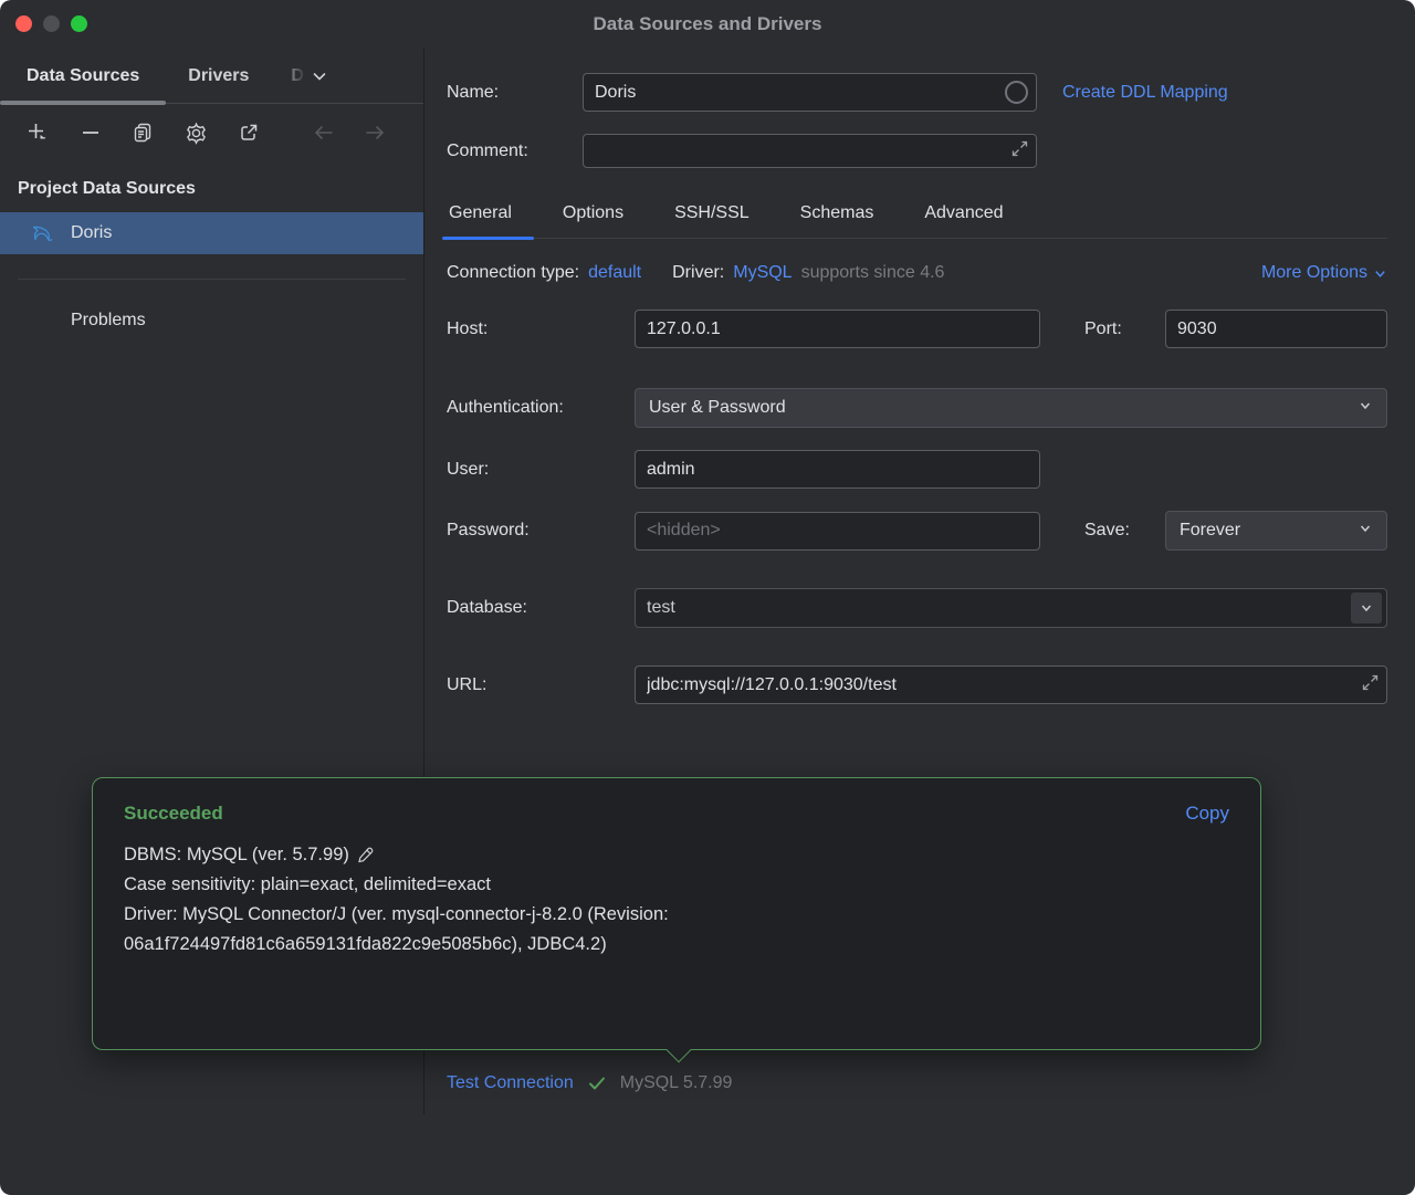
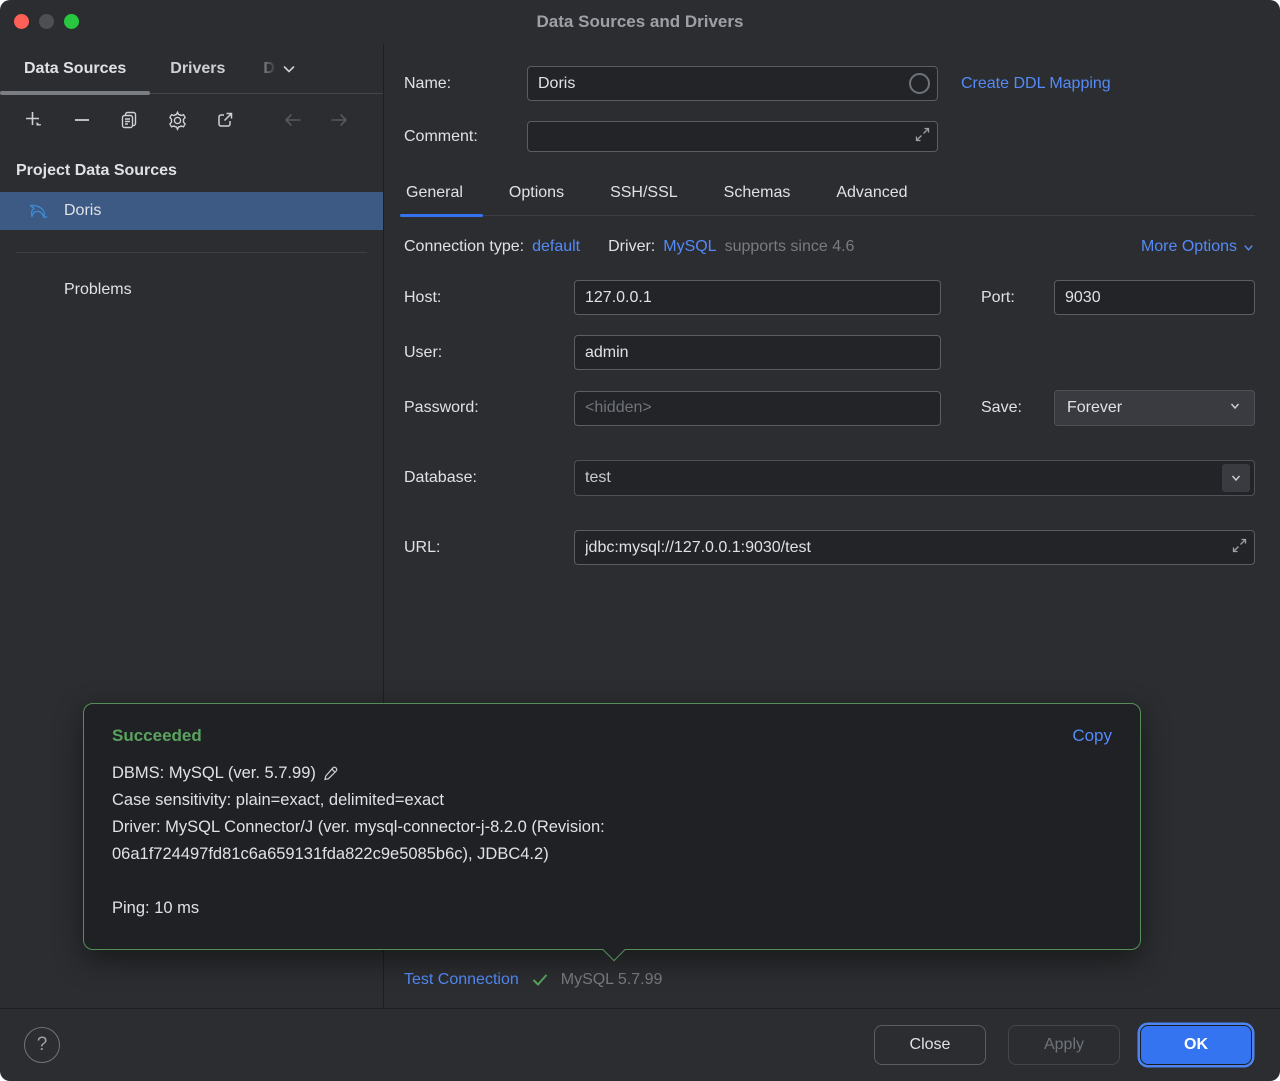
  Data Sources and Drivers
  Data Sources
  Drivers
  D
  Project Data Sources
  Doris
  Problems
  Name:
  Doris
  Create DDL Mapping
  Comment:
  General
  Options
  SSH/SSL
  Schemas
  Advanced
  Connection type:
  default
  Driver:
  MySQL
  supports since 4.6
  More Options
  Host:
  127.0.0.1
  Port:
  9030
- Authentication:
- User & Password
  User:
  admin
  Password:
  <hidden>
  Save:
  Forever
  Database:
  test
  URL:
  jdbc:mysql://127.0.0.1:9030/test
  Test Connection
  MySQL 5.7.99
  Succeeded
  Copy
  DBMS: MySQL (ver. 5.7.99)
  Case sensitivity: plain=exact, delimited=exact
  Driver: MySQL Connector/J (ver. mysql-connector-j-8.2.0 (Revision: 06a1f724497fd81c6a659131fda822c9e5085b6c), JDBC4.2)
+ Ping: 10 ms
+ ?
+ Close
+ Apply
+ OK
